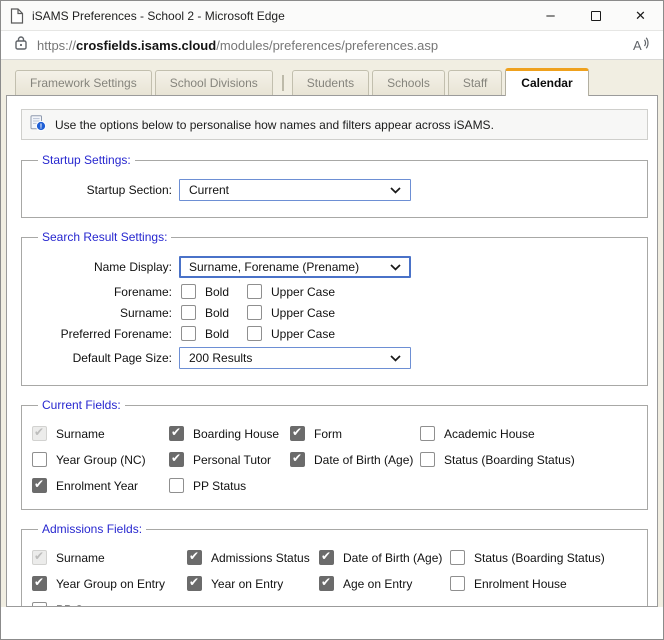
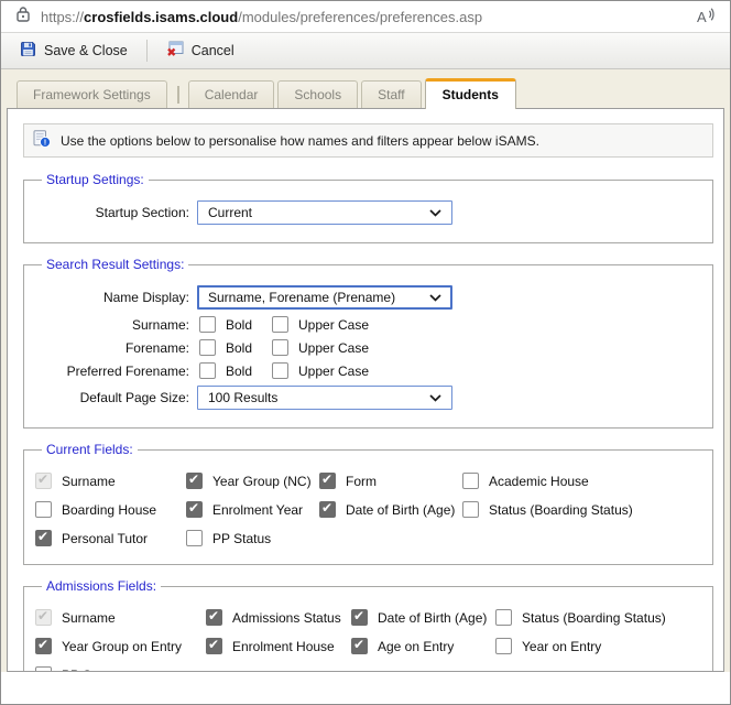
- iSAMS Preferences - School 2 - Microsoft Edge
- –
- ✕
  https://crosfields.isams.cloud/modules/preferences/preferences.asp
  A
+ Save & Close
+ Cancel
  Framework Settings
- School Divisions
- Students
+ Calendar
  Schools
  Staff
- Calendar
+ Students
  !
- Use the options below to personalise how names and filters appear across iSAMS.
+ Use the options below to personalise how names and filters appear below iSAMS.
  Startup Settings:
  Startup Section:
  Current
  Search Result Settings:
  Name Display:
  Surname, Forename (Prename)
- Forename:
+ Surname:
  Bold
  Upper Case
- Surname:
+ Forename:
  Bold
  Upper Case
  Preferred Forename:
  Bold
  Upper Case
  Default Page Size:
- 200 Results
+ 100 Results
  Current Fields:
  Surname
- Boarding House
+ Year Group (NC)
  Form
  Academic House
- Year Group (NC)
+ Boarding House
- Personal Tutor
+ Enrolment Year
  Date of Birth (Age)
  Status (Boarding Status)
- Enrolment Year
+ Personal Tutor
  PP Status
  Admissions Fields:
  Surname
  Admissions Status
  Date of Birth (Age)
  Status (Boarding Status)
  Year Group on Entry
- Year on Entry
+ Enrolment House
  Age on Entry
- Enrolment House
+ Year on Entry
